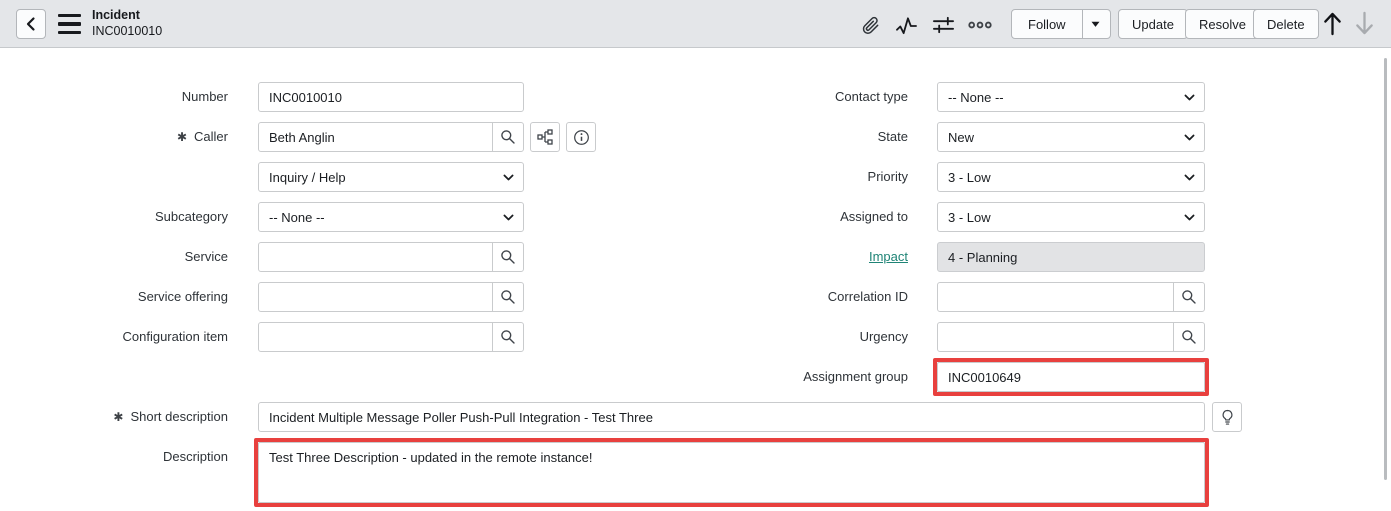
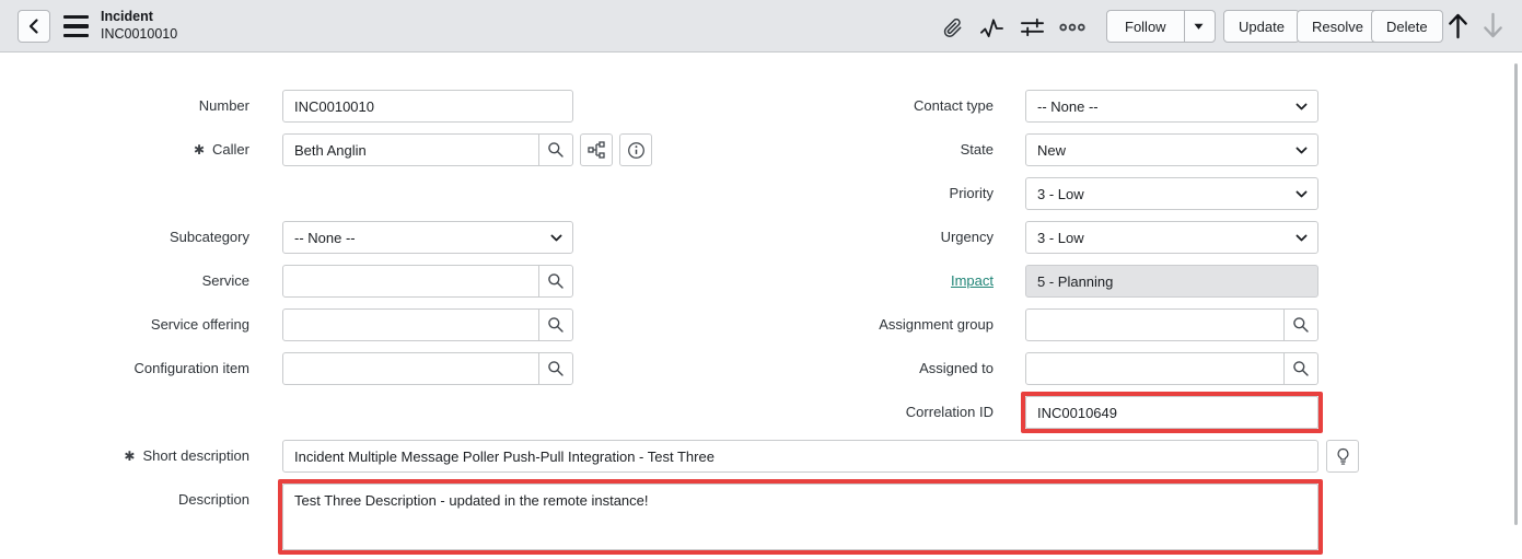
  Incident
  INC0010010
  Follow
  Update
  Resolve
  Delete
  Number
  INC0010010
  ✱ Caller
  Beth Anglin
- Inquiry / Help
  Subcategory
  -- None --
  Service
  Service offering
  Configuration item
  Contact type
  -- None --
  State
  New
  Priority
  3 - Low
- Assigned to
+ Urgency
  3 - Low
  Impact
- 4 - Planning
+ 5 - Planning
- Correlation ID
+ Assignment group
- Urgency
+ Assigned to
- Assignment group
+ Correlation ID
  INC0010649
  ✱ Short description
  Incident Multiple Message Poller Push-Pull Integration - Test Three
  Description
  Test Three Description - updated in the remote instance!
